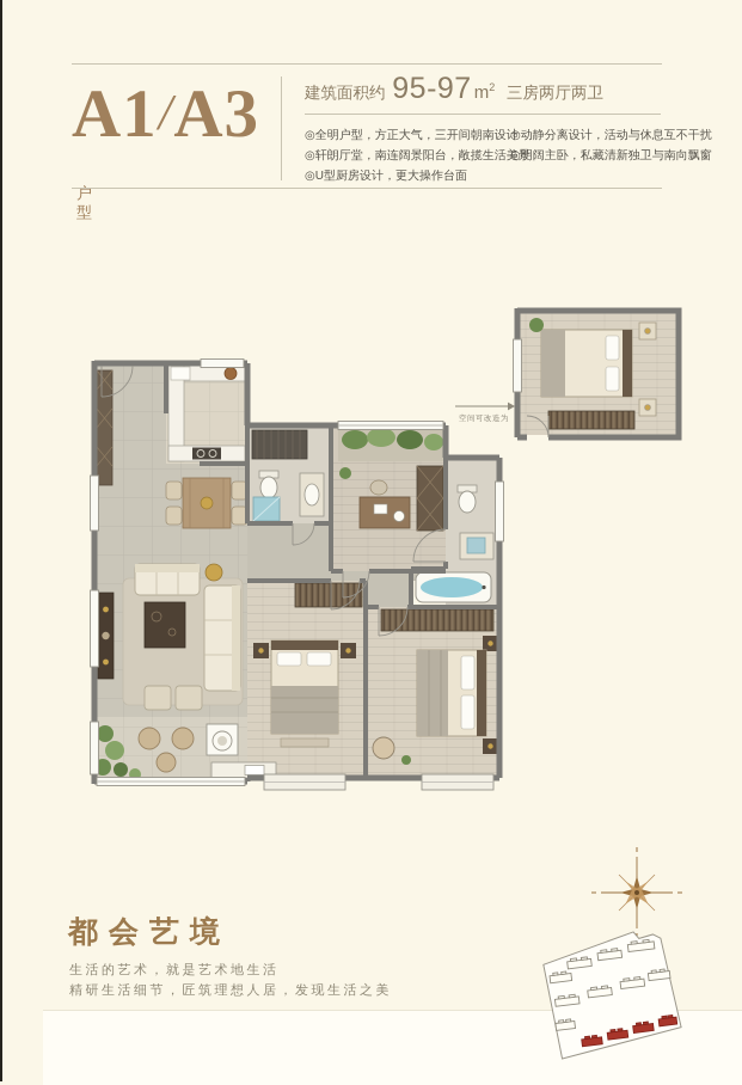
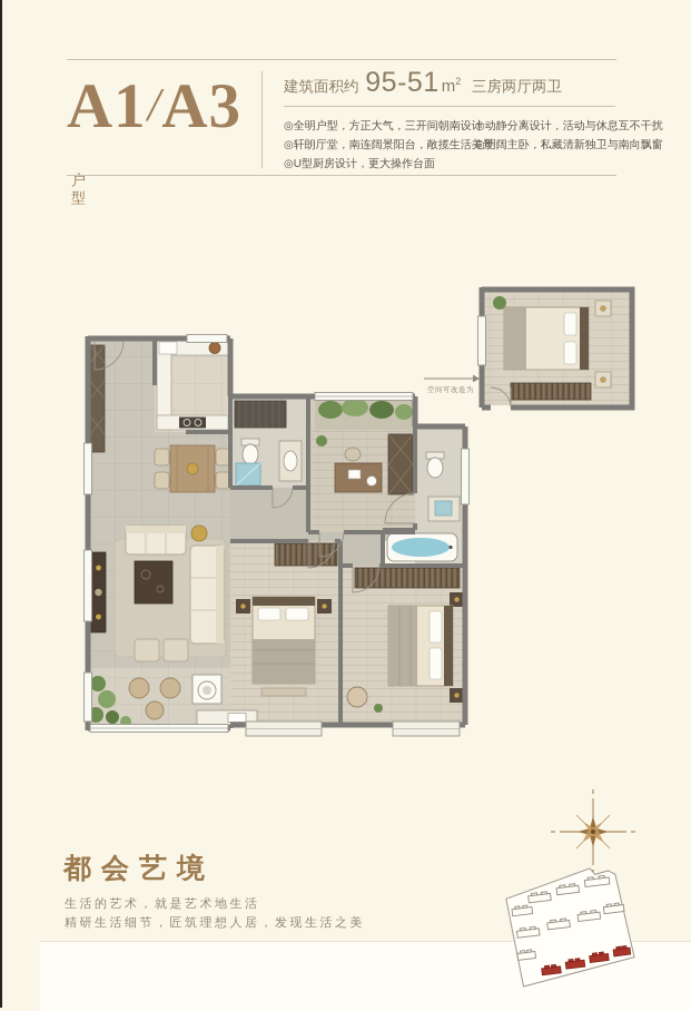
  A1/A3户型
- 建筑面积约 95-97m2 三房两厅两卫
+ 建筑面积约 95-51m2 三房两厅两卫
  ◎全明户型，方正大气，三开间朝南设
  ◎轩朗厅堂，南连阔景阳台，敞揽生活
  ◎U型厨房设计，更大操作台面
  ◎动静分离设计，活动与休息互不干扰
  ◎明阔主卧，私藏清新独卫与南向飘窗
  都会艺境
  生活的艺术，就是艺术地生活
  精研生活细节，匠筑理想人居，发现生活之美
